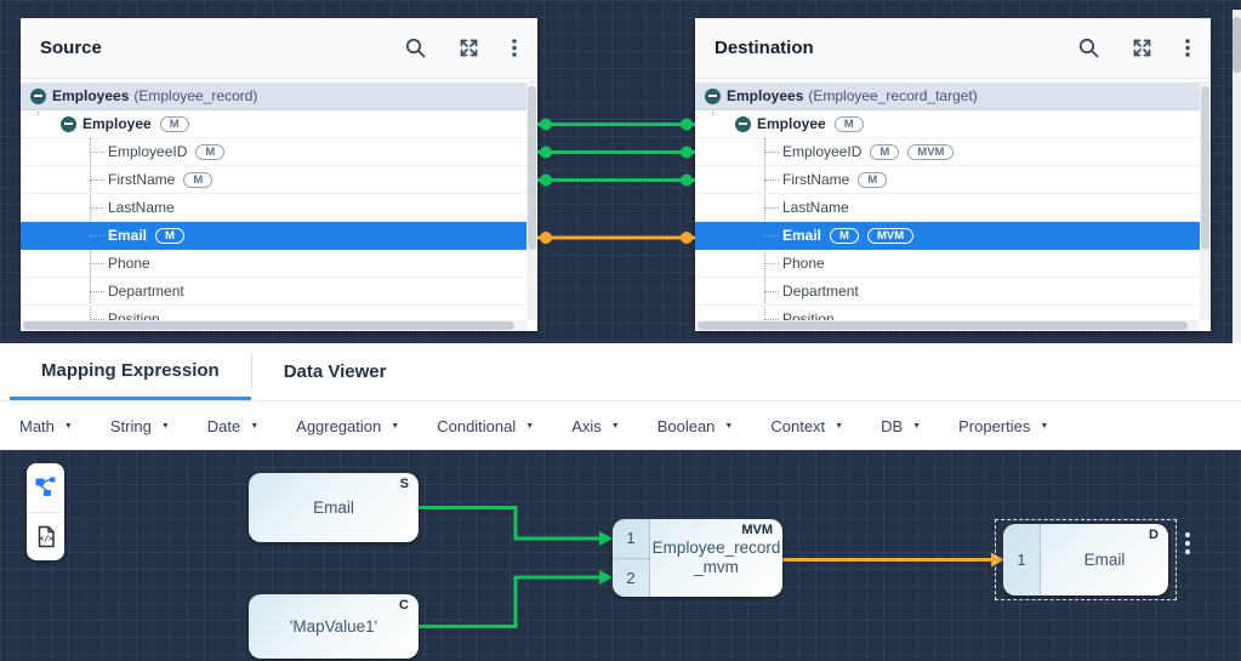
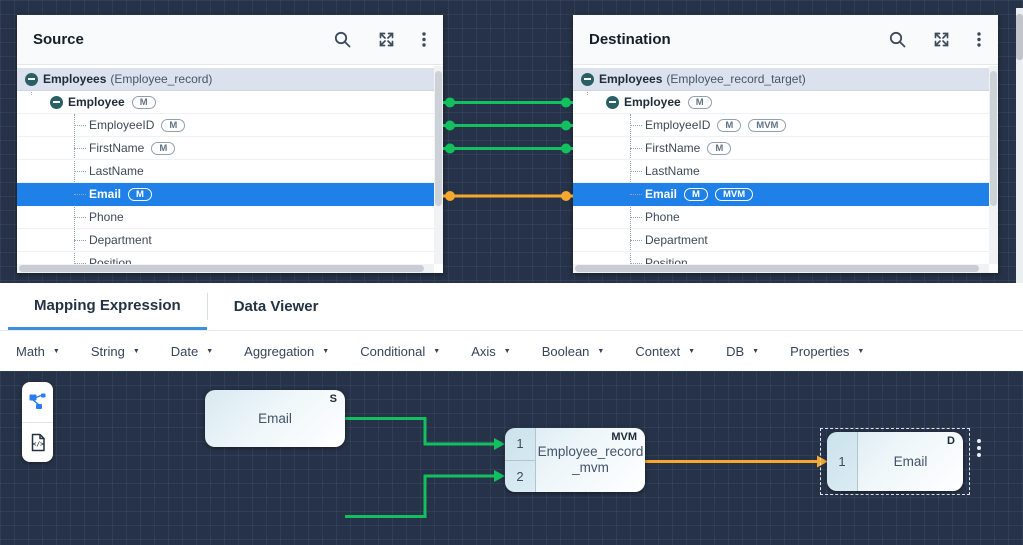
  Source
  Employees
  (Employee_record)
  Employee
  M
  EmployeeID
  M
  FirstName
  M
  LastName
  Email
  M
  Phone
  Department
  Position
  Destination
  Employees
  (Employee_record_target)
  Employee
  M
  EmployeeID
  M
  MVM
  FirstName
  M
  LastName
  Email
  M
  MVM
  Phone
  Department
  Position
  Mapping Expression
  Data Viewer
  Math
  String
  Date
  Aggregation
  Conditional
  Axis
  Boolean
  Context
  DB
  Properties
  </>
  S
  Email
- C
- 'MapValue1'
  1
  2
  MVM
  Employee_record
  _mvm
  1
  D
  Email
